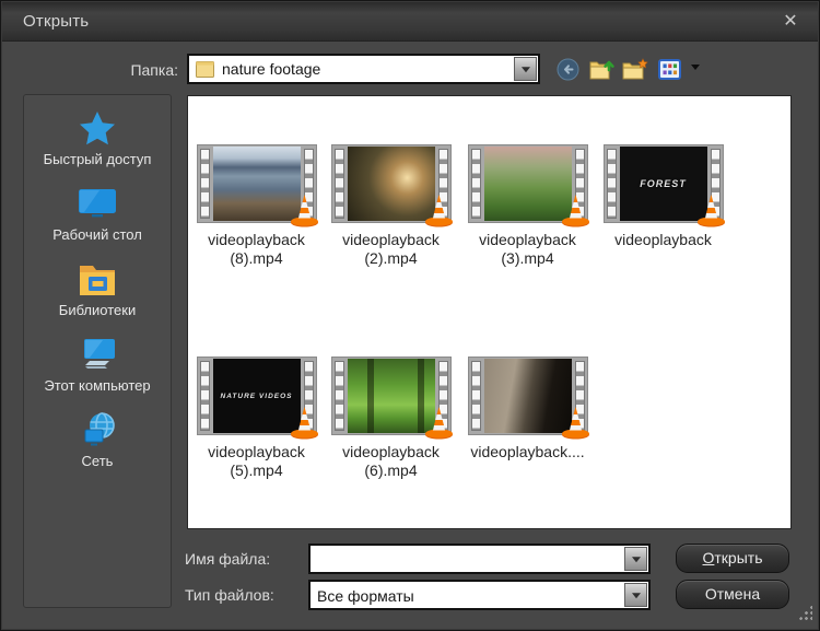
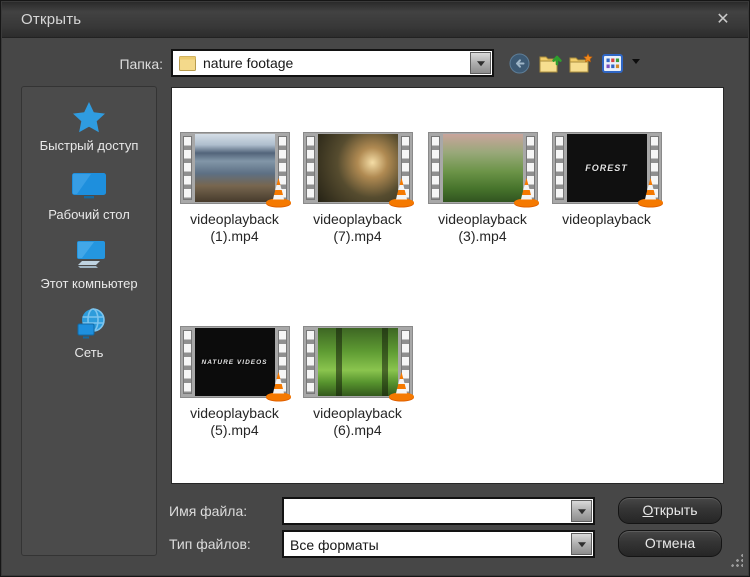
  Открыть
  ✕
  Папка:
  nature footage
  Быстрый доступ
  Рабочий стол
- Библиотеки
  Этот компьютер
  Сеть
  videoplayback
- (8).mp4
+ (1).mp4
  videoplayback
- (2).mp4
+ (7).mp4
  videoplayback
  (3).mp4
  FOREST
  videoplayback
  videoplayback
  (5).mp4
  videoplayback
  (6).mp4
- videoplayback....
  Имя файла:
  Тип файлов:
  Все форматы
  Открыть
  Отмена
